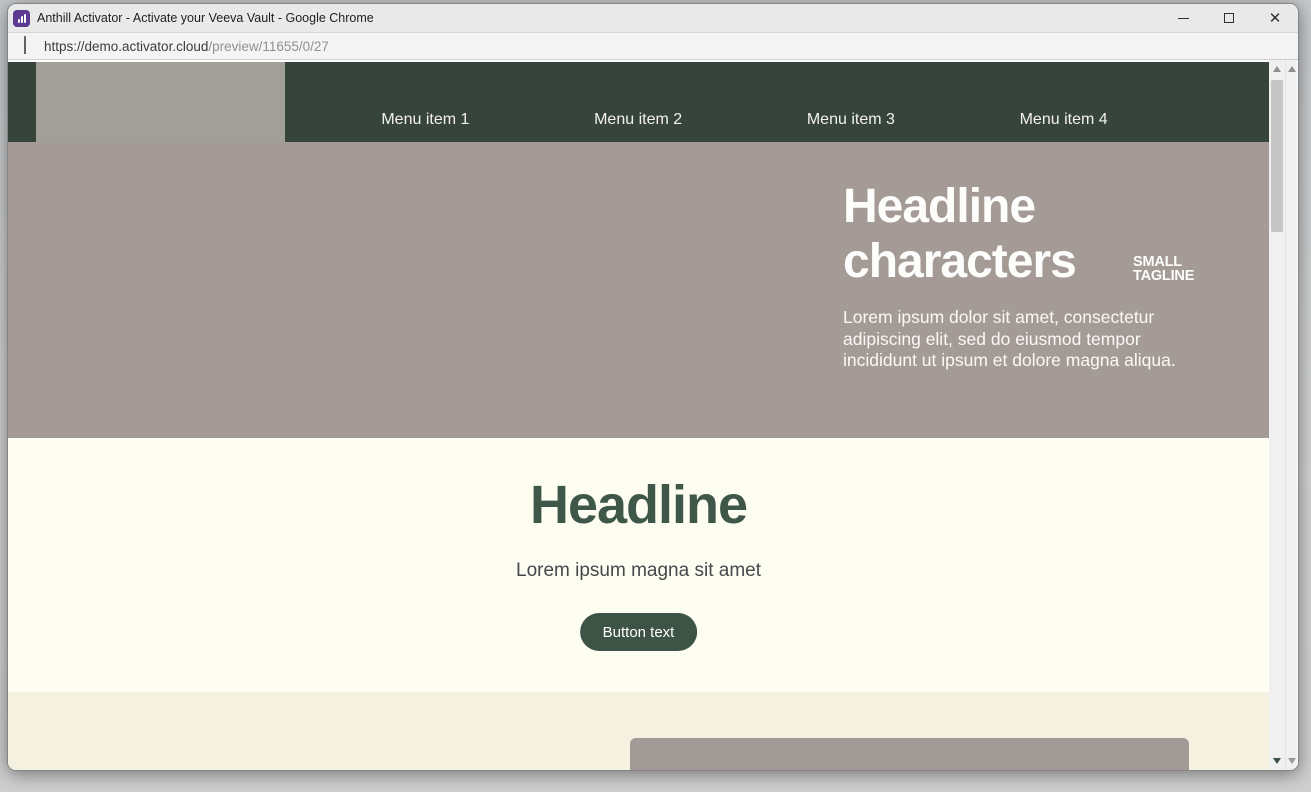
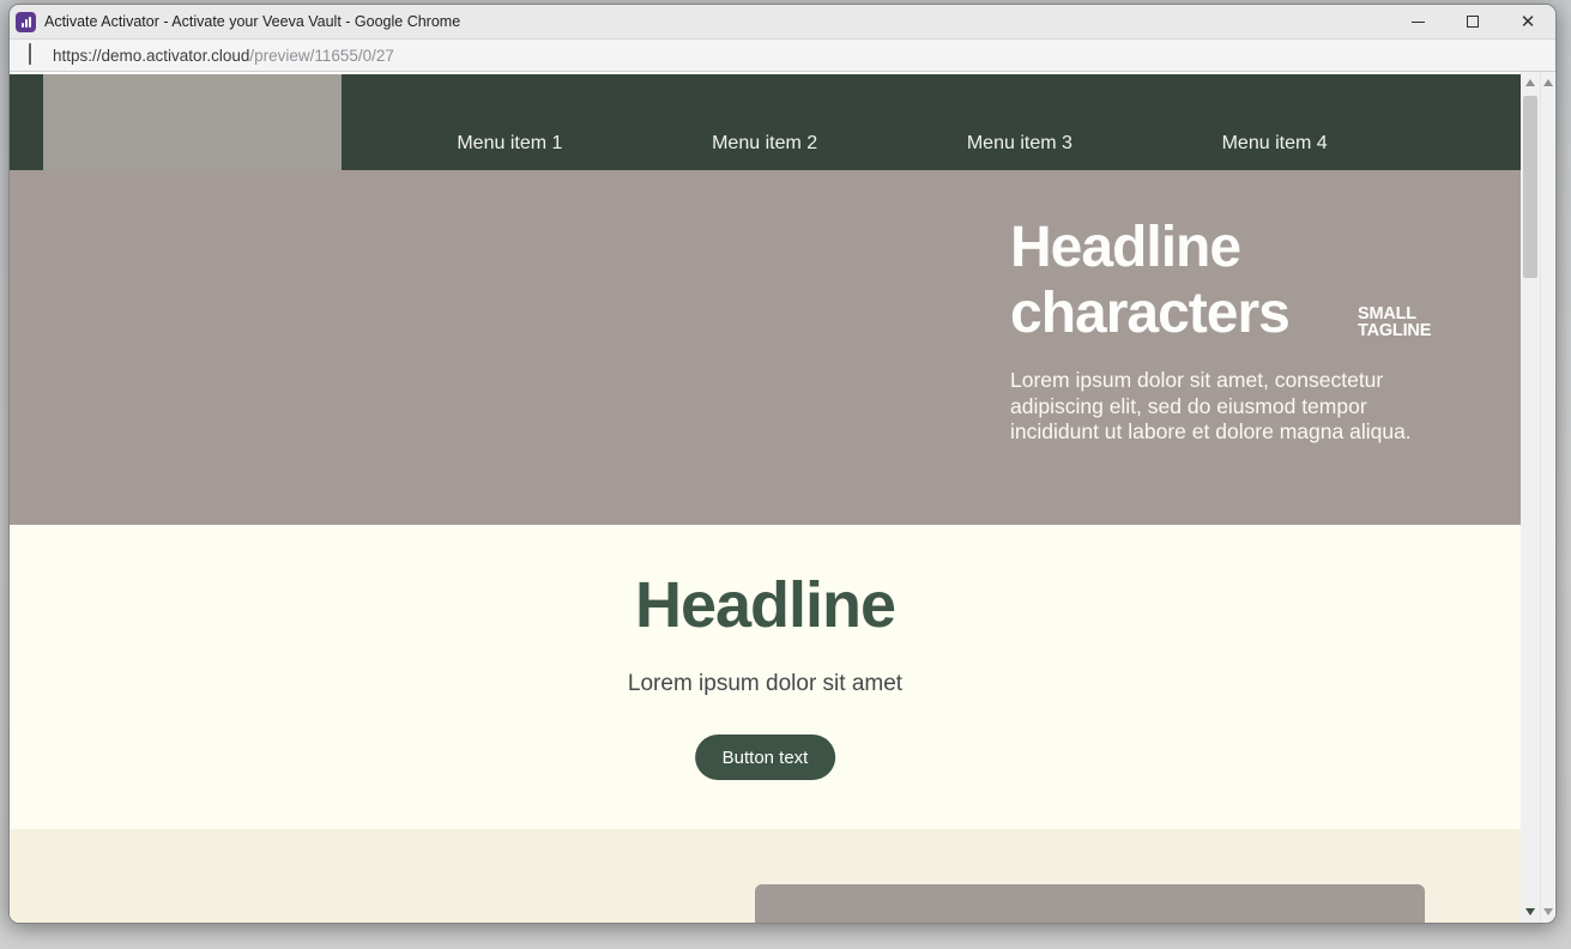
- Anthill Activator - Activate your Veeva Vault - Google Chrome
+ Activate Activator - Activate your Veeva Vault - Google Chrome
  ✕
  https://demo.activator.cloud/preview/11655/0/27
  Menu item 1
  Menu item 2
  Menu item 3
  Menu item 4
  Headline characters
  SMALL
  TAGLINE
- Lorem ipsum dolor sit amet, consectetur adipiscing elit, sed do eiusmod tempor incididunt ut ipsum et dolore magna aliqua.
+ Lorem ipsum dolor sit amet, consectetur adipiscing elit, sed do eiusmod tempor incididunt ut labore et dolore magna aliqua.
  Headline
- Lorem ipsum magna sit amet
+ Lorem ipsum dolor sit amet
  Button text
